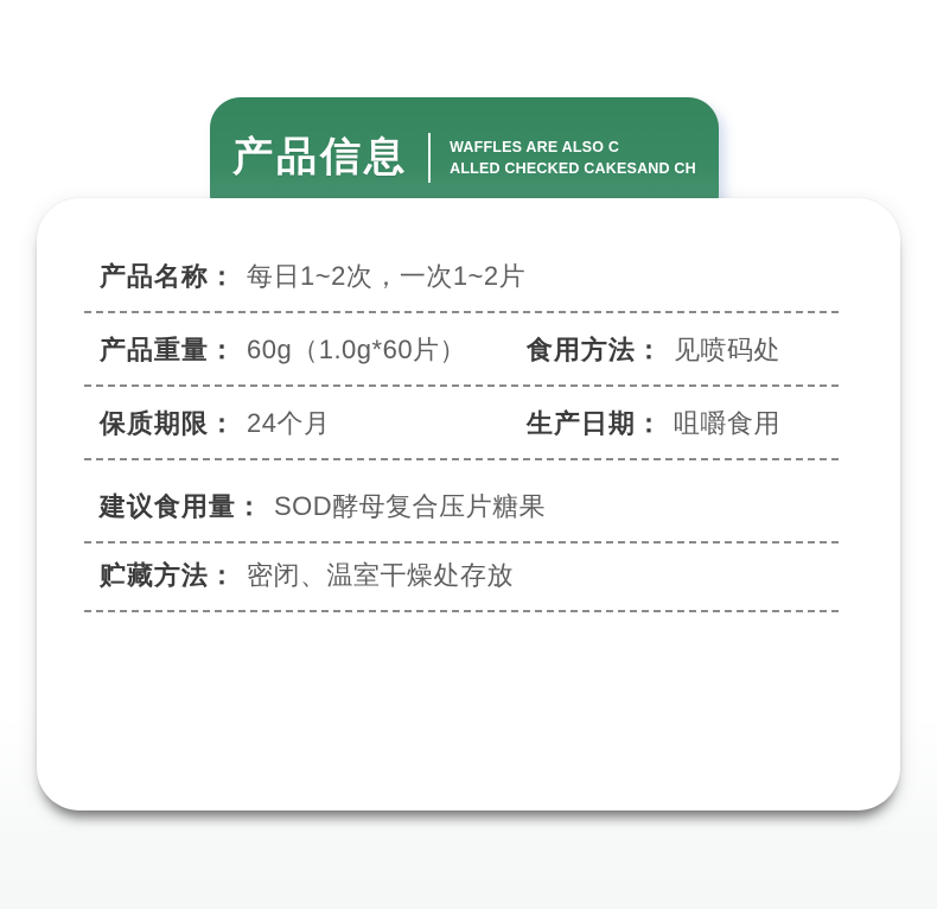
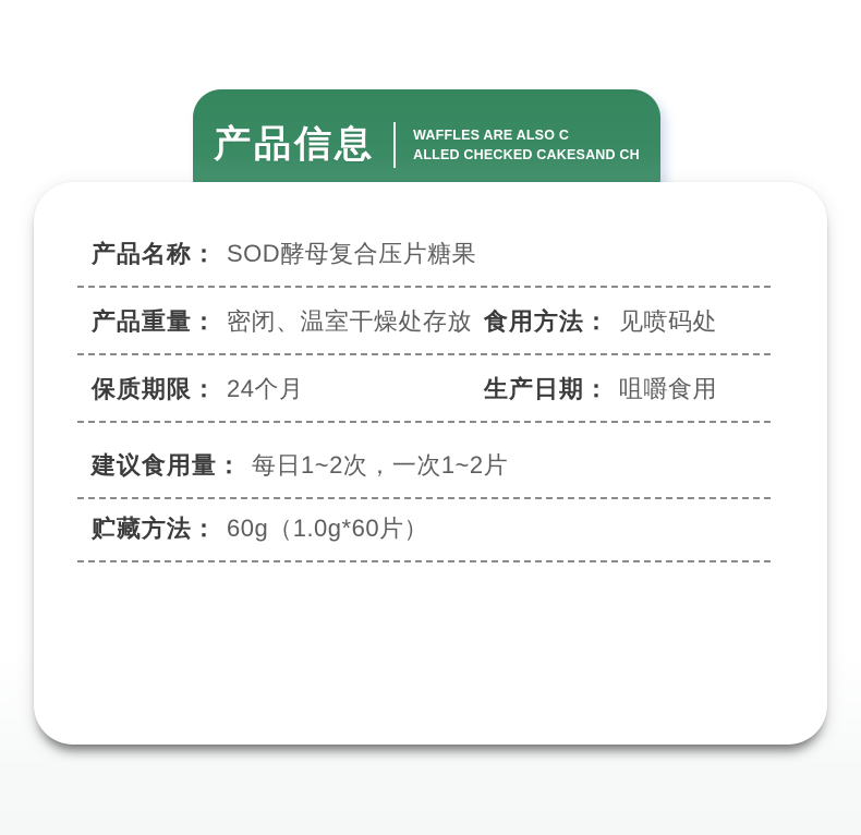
  产品信息
  WAFFLES ARE ALSO C
  ALLED CHECKED CAKESAND CH
  产品名称：
- 每日1~2次，一次1~2片
+ SOD酵母复合压片糖果
  产品重量：
- 60g（1.0g*60片）
+ 密闭、温室干燥处存放
  食用方法：
  见喷码处
  保质期限：
  24个月
  生产日期：
  咀嚼食用
  建议食用量：
- SOD酵母复合压片糖果
+ 每日1~2次，一次1~2片
  贮藏方法：
- 密闭、温室干燥处存放
+ 60g（1.0g*60片）
